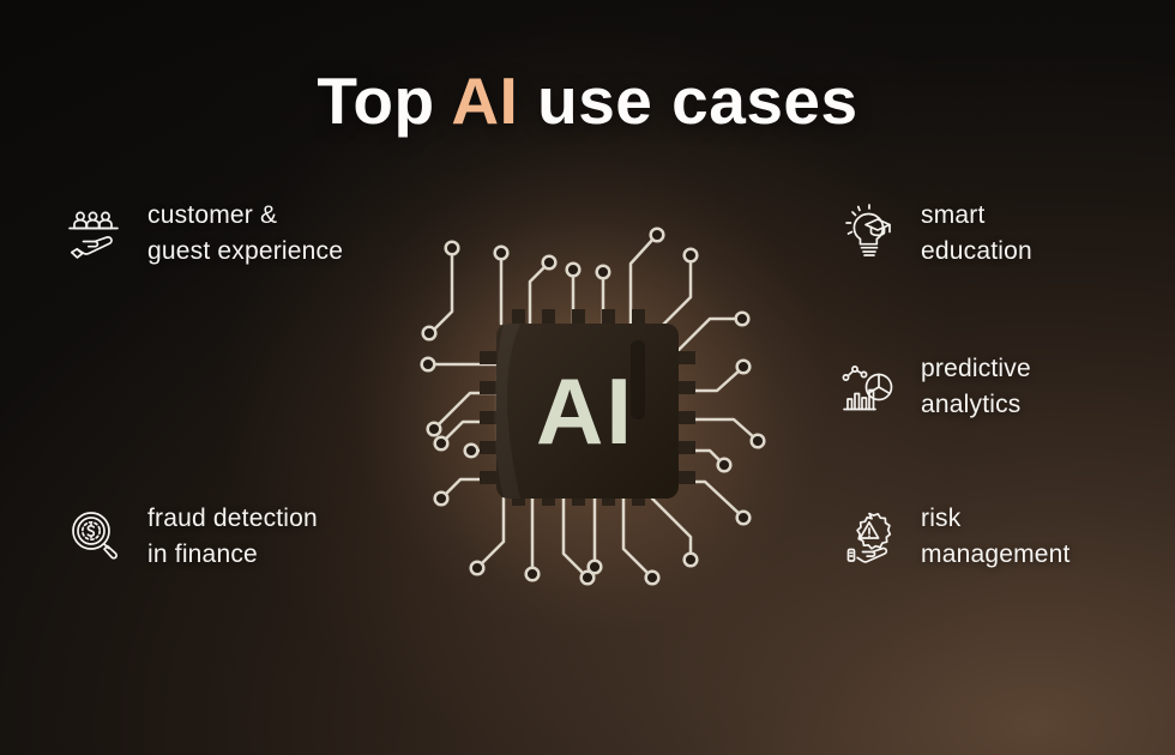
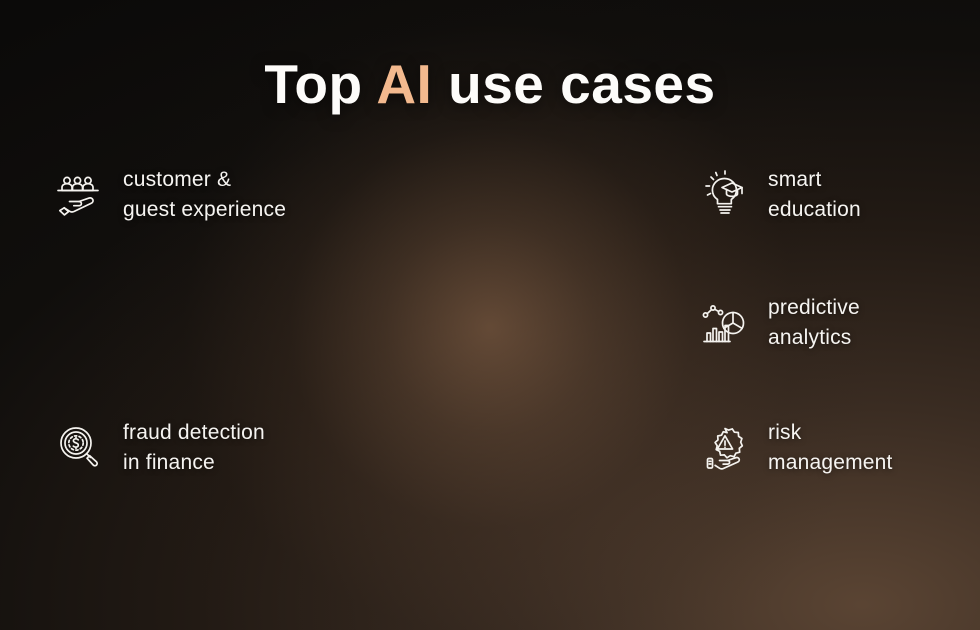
  Top AI use cases
  customer &
  guest experience
  fraud detection
  in finance
  smart
  education
  predictive
  analytics
  risk
  management
- AI
